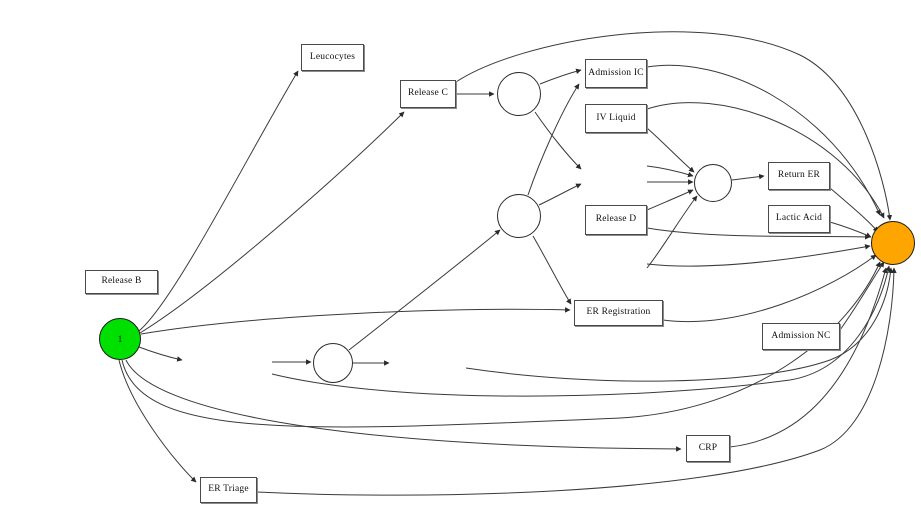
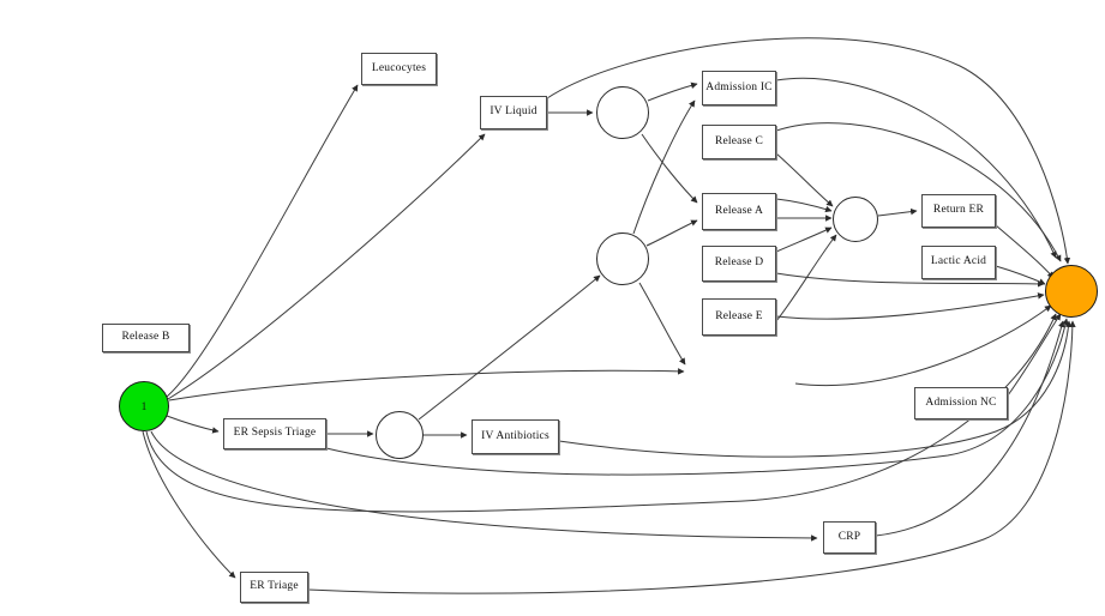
  Leucocytes
- Release C
+ IV Liquid
  Admission IC
- IV Liquid
+ Release C
+ Release A
  Release D
+ Release E
  Return ER
  Lactic Acid
  Release B
- ER Registration
  Admission NC
+ ER Sepsis Triage
+ IV Antibiotics
  CRP
  ER Triage
  1
